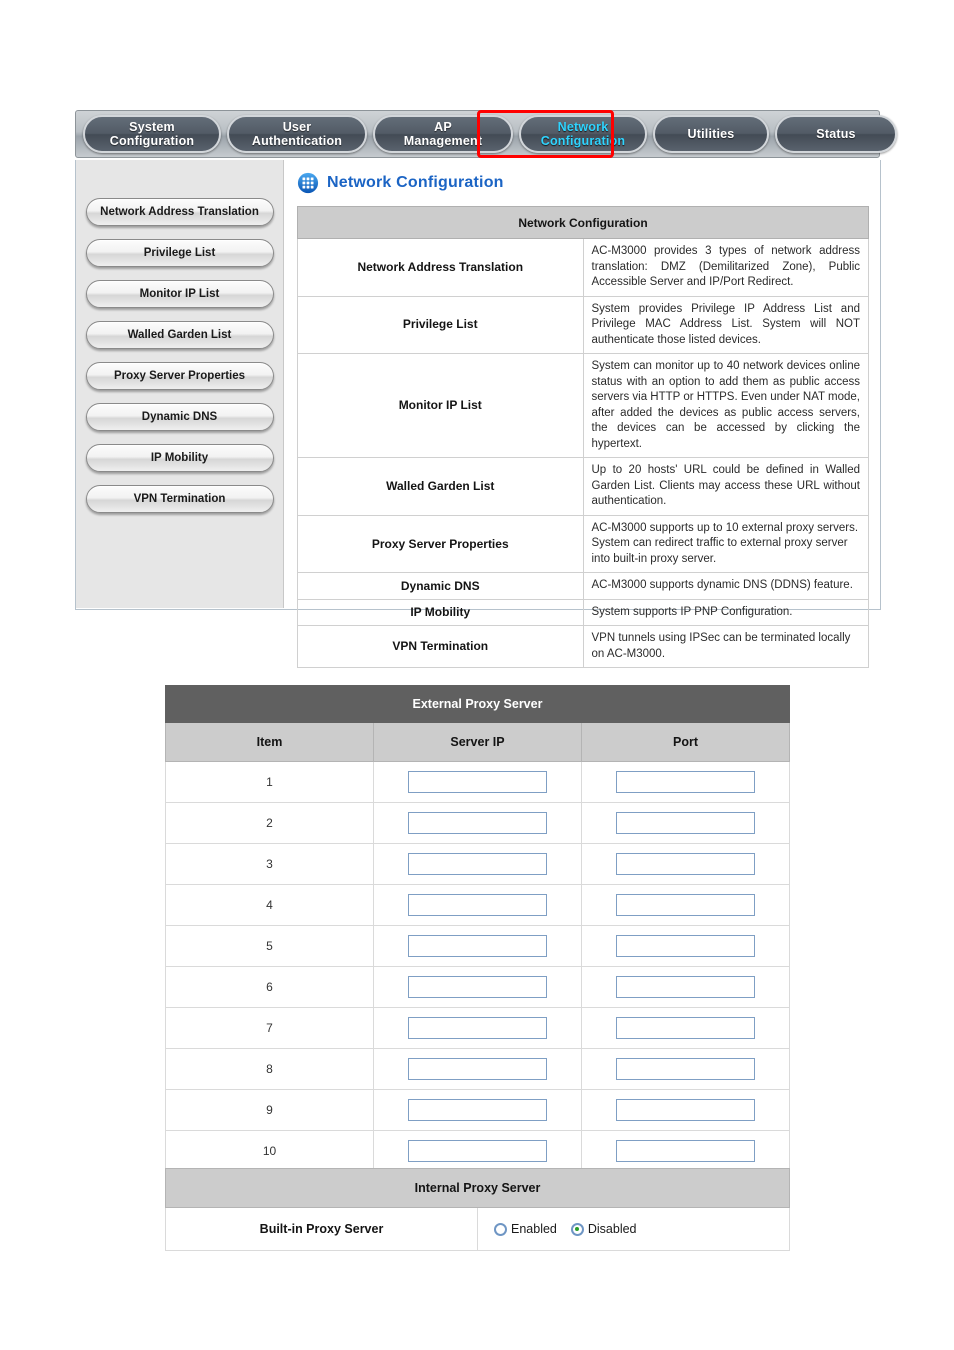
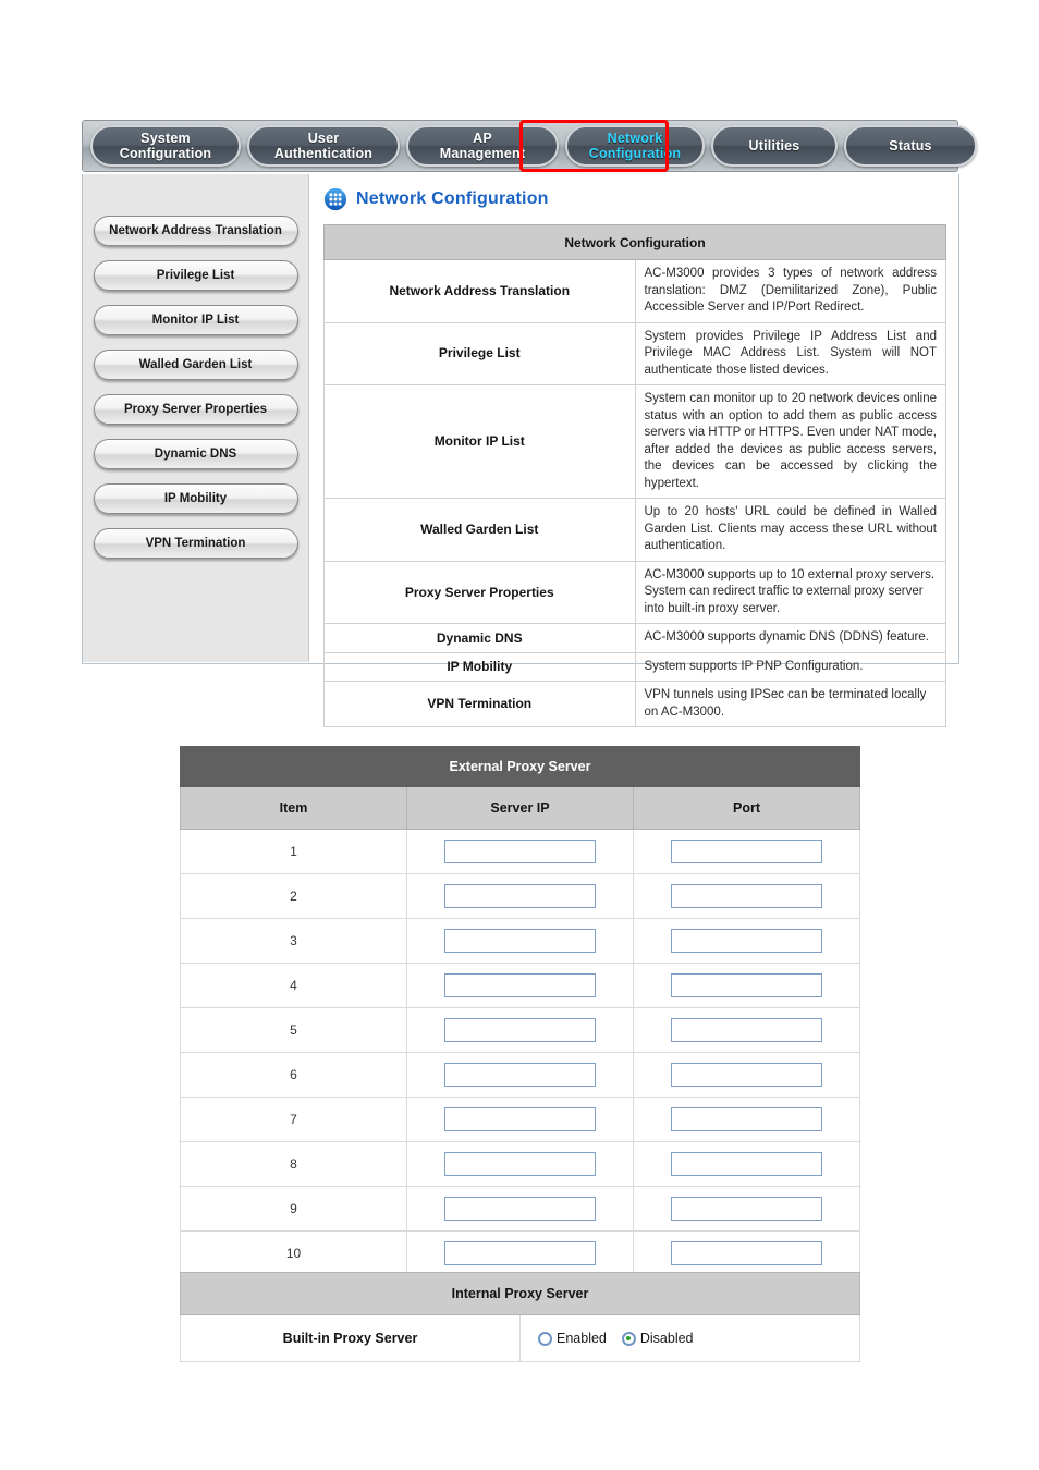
  System
  Configuration
  User
  Authentication
  AP
  Management
  Network
  Configuration
  Utilities
  Status
  Network Address Translation
  Privilege List
  Monitor IP List
  Walled Garden List
  Proxy Server Properties
  Dynamic DNS
  IP Mobility
  VPN Termination
  Network Configuration
  Network Configuration
  Network Address Translation	AC-M3000 provides 3 types of network address translation: DMZ (Demilitarized Zone), Public Accessible Server and IP/Port Redirect.
  Privilege List	System provides Privilege IP Address List and Privilege MAC Address List. System will NOT authenticate those listed devices.
- Monitor IP List	System can monitor up to 40 network devices online status with an option to add them as public access servers via HTTP or HTTPS. Even under NAT mode, after added the devices as public access servers, the devices can be accessed by clicking the hypertext.
+ Monitor IP List	System can monitor up to 20 network devices online status with an option to add them as public access servers via HTTP or HTTPS. Even under NAT mode, after added the devices as public access servers, the devices can be accessed by clicking the hypertext.
  Walled Garden List	Up to 20 hosts' URL could be defined in Walled Garden List. Clients may access these URL without authentication.
  Proxy Server Properties	AC-M3000 supports up to 10 external proxy servers. System can redirect traffic to external proxy server into built-in proxy server.
  Dynamic DNS	AC-M3000 supports dynamic DNS (DDNS) feature.
  IP Mobility	System supports IP PNP Configuration.
  VPN Termination	VPN tunnels using IPSec can be terminated locally on AC-M3000.
  External Proxy Server
  Item	Server IP	Port
  1
  2
  3
  4
  5
  6
  7
  8
  9
  10
  Internal Proxy Server
  Built-in Proxy Server	Enabled Disabled
